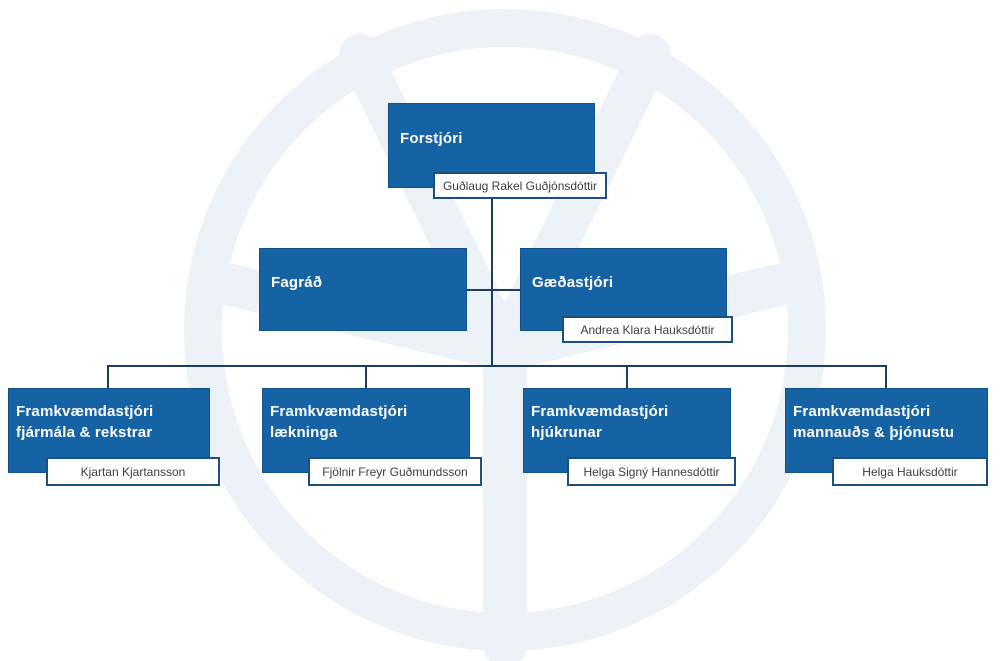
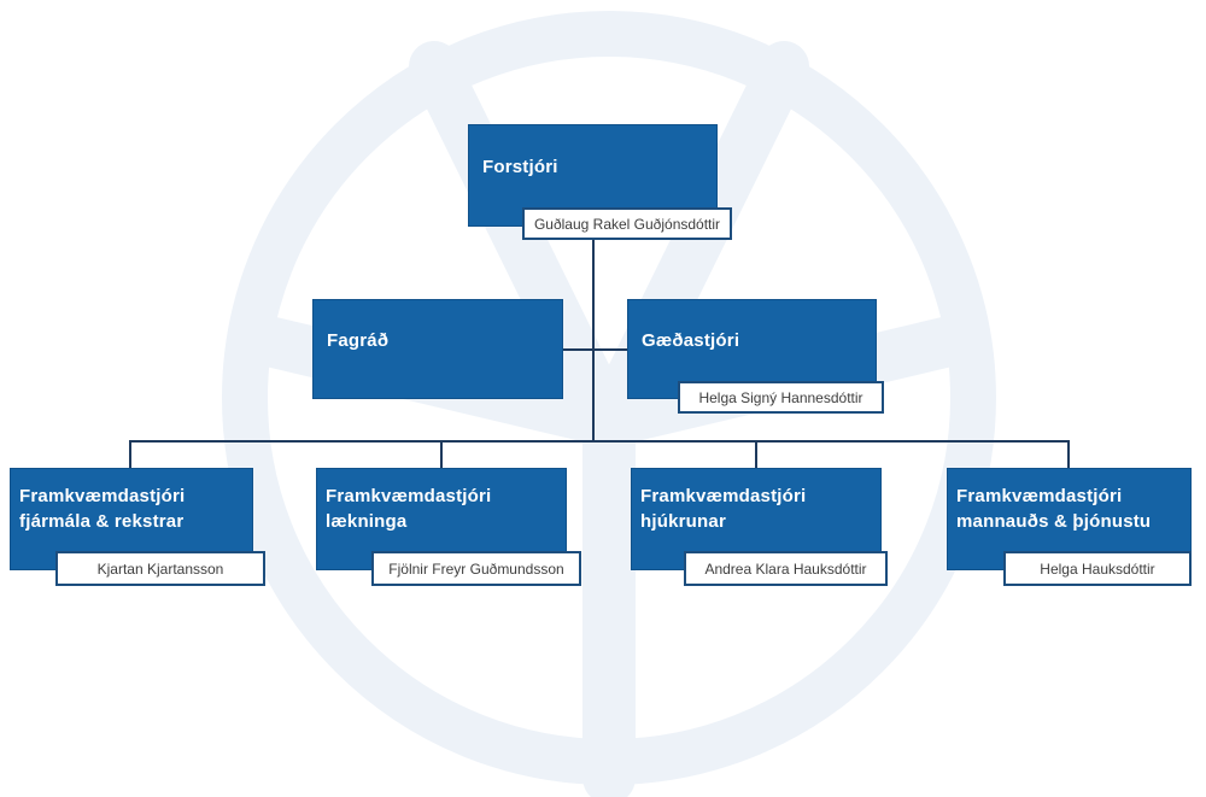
  Forstjóri
  Fagráð
  Gæðastjóri
  Framkvæmdastjóri
  fjármála & rekstrar
  Framkvæmdastjóri
  lækninga
  Framkvæmdastjóri
  hjúkrunar
  Framkvæmdastjóri
  mannauðs & þjónustu
  Guðlaug Rakel Guðjónsdóttir
- Andrea Klara Hauksdóttir
+ Helga Signý Hannesdóttir
  Kjartan Kjartansson
  Fjölnir Freyr Guðmundsson
- Helga Signý Hannesdóttir
+ Andrea Klara Hauksdóttir
  Helga Hauksdóttir
